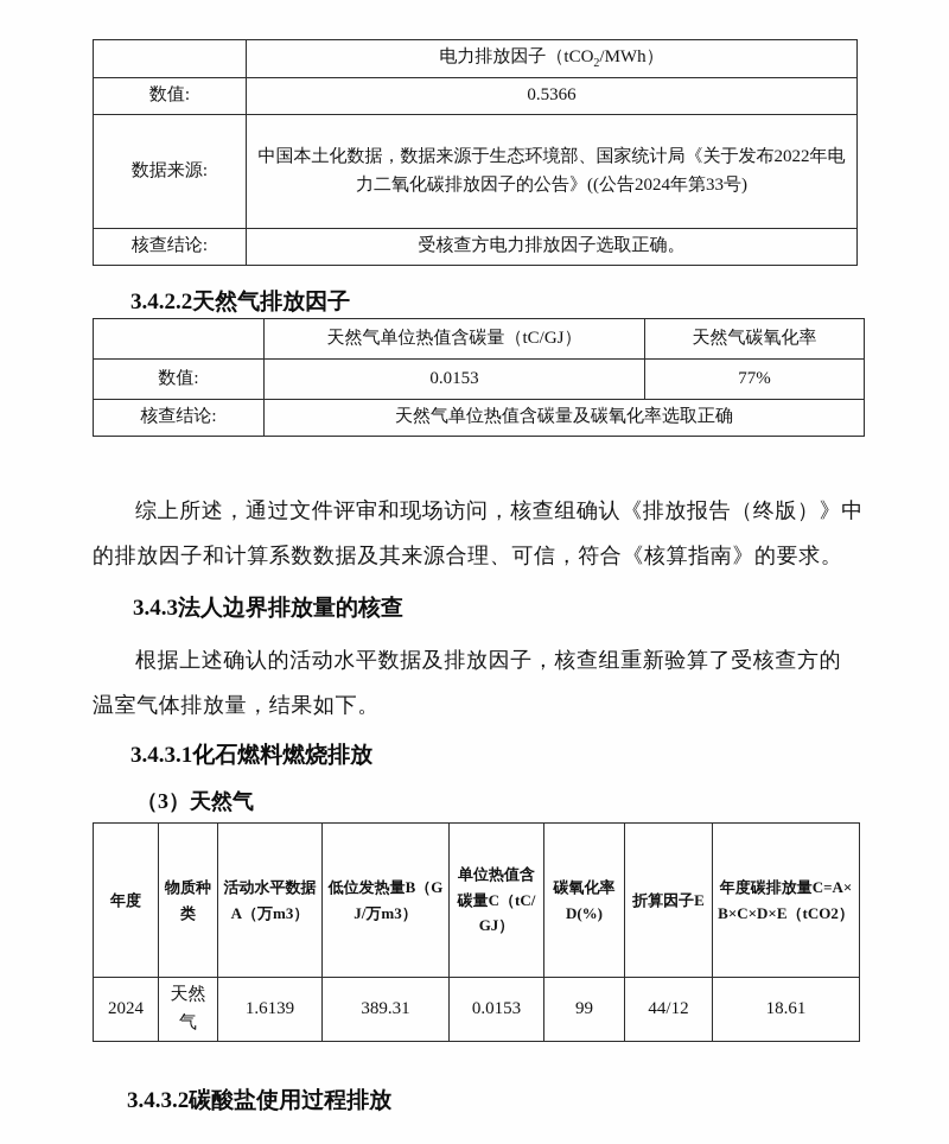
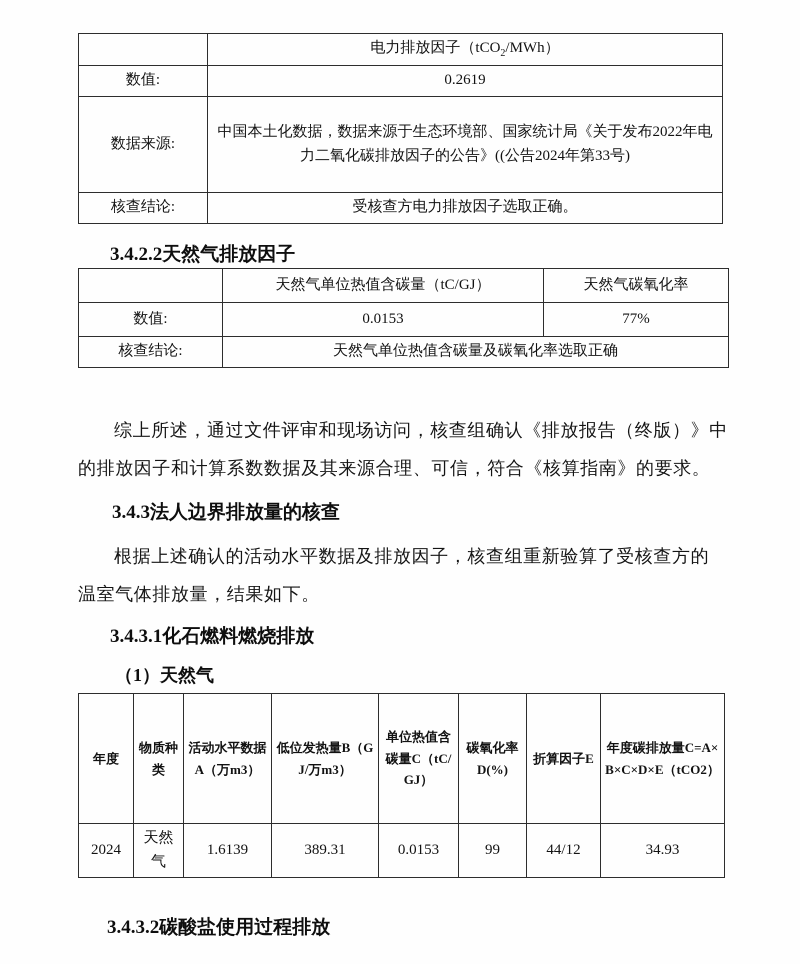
  	电力排放因子（tCO2/MWh）
- 数值:	0.5366
+ 数值:	0.2619
  数据来源:	中国本土化数据，数据来源于生态环境部、国家统计局《关于发布2022年电力二氧化碳排放因子的公告》((公告2024年第33号)
  核查结论:	受核查方电力排放因子选取正确。
  3.4.2.2天然气排放因子
  	天然气单位热值含碳量（tC/GJ）	天然气碳氧化率
  数值:	0.0153	77%
  核查结论:	天然气单位热值含碳量及碳氧化率选取正确
  综上所述，通过文件评审和现场访问，核查组确认《排放报告（终版）》中
  的排放因子和计算系数数据及其来源合理、可信，符合《核算指南》的要求。
  3.4.3法人边界排放量的核查
  根据上述确认的活动水平数据及排放因子，核查组重新验算了受核查方的
  温室气体排放量，结果如下。
  3.4.3.1化石燃料燃烧排放
- （3）天然气
+ （1）天然气
  年度	物质种类	活动水平数据A（万m3）	低位发热量B（GJ/万m3）	单位热值含碳量C（tC/GJ）	碳氧化率D(%)	折算因子E	年度碳排放量C=A×B×C×D×E（tCO2）
- 2024	天然气	1.6139	389.31	0.0153	99	44/12	18.61
+ 2024	天然气	1.6139	389.31	0.0153	99	44/12	34.93
  3.4.3.2碳酸盐使用过程排放
